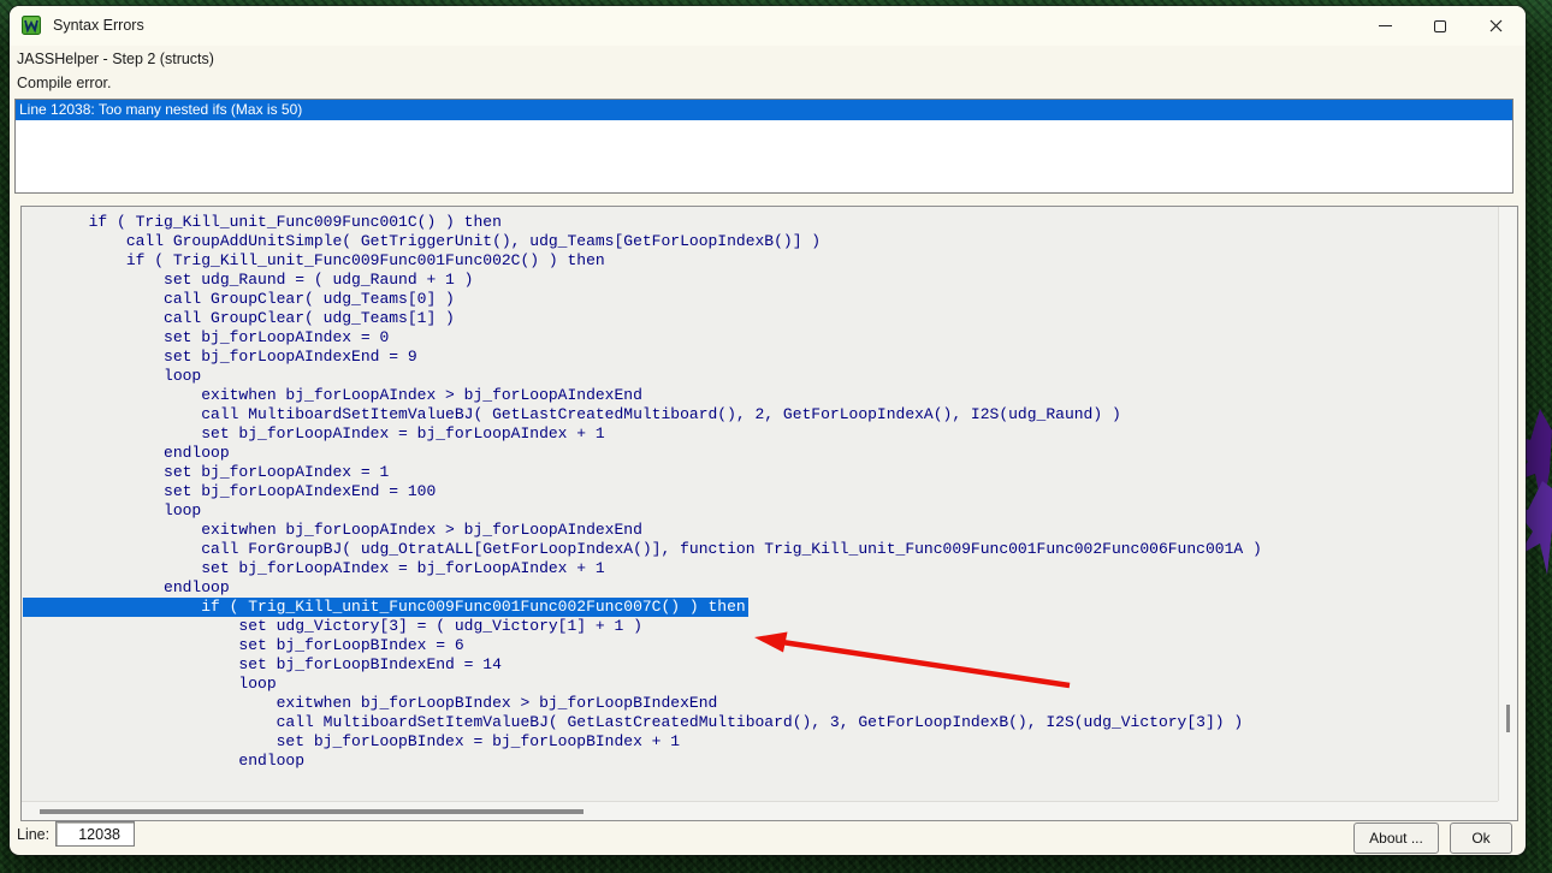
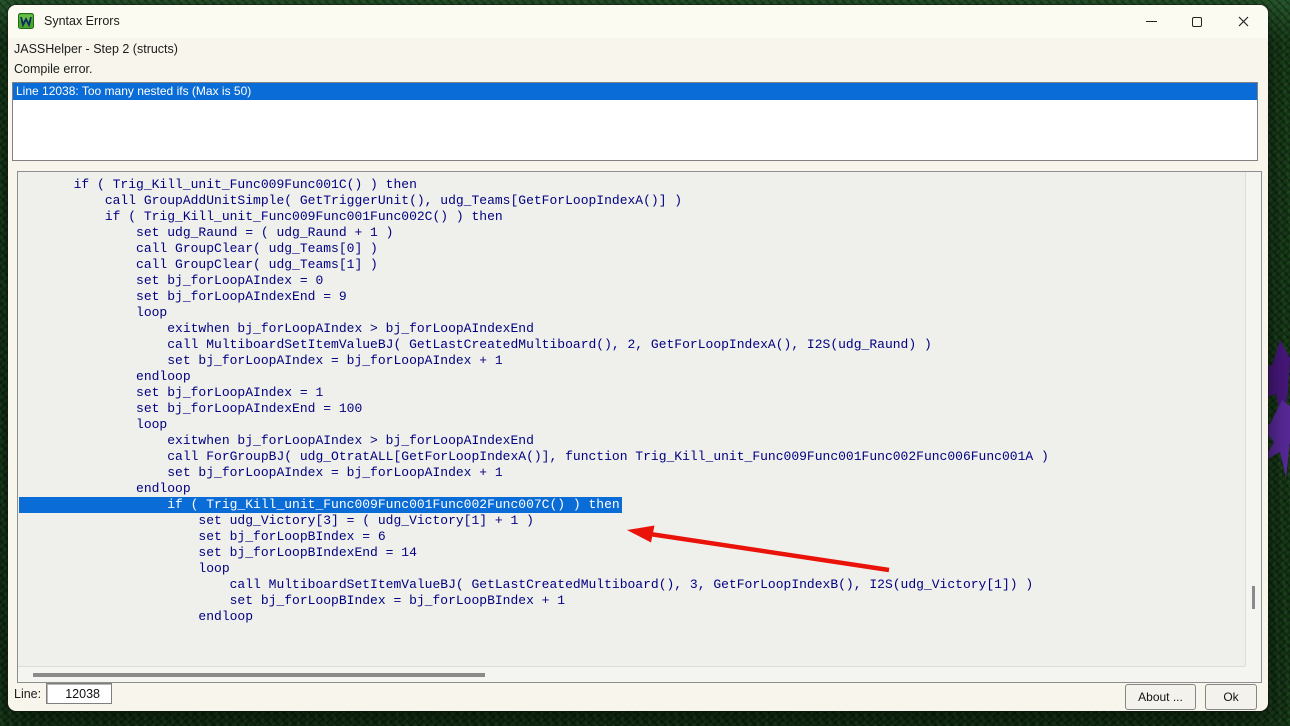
  Syntax Errors
  JASSHelper - Step 2 (structs)
  Compile error.
  Line 12038: Too many nested ifs (Max is 50)
  if ( Trig_Kill_unit_Func009Func001C() ) then
- call GroupAddUnitSimple( GetTriggerUnit(), udg_Teams[GetForLoopIndexB()] )
+ call GroupAddUnitSimple( GetTriggerUnit(), udg_Teams[GetForLoopIndexA()] )
  if ( Trig_Kill_unit_Func009Func001Func002C() ) then
  set udg_Raund = ( udg_Raund + 1 )
  call GroupClear( udg_Teams[0] )
  call GroupClear( udg_Teams[1] )
  set bj_forLoopAIndex = 0
  set bj_forLoopAIndexEnd = 9
  loop
  exitwhen bj_forLoopAIndex > bj_forLoopAIndexEnd
  call MultiboardSetItemValueBJ( GetLastCreatedMultiboard(), 2, GetForLoopIndexA(), I2S(udg_Raund) )
  set bj_forLoopAIndex = bj_forLoopAIndex + 1
  endloop
  set bj_forLoopAIndex = 1
  set bj_forLoopAIndexEnd = 100
  loop
  exitwhen bj_forLoopAIndex > bj_forLoopAIndexEnd
  call ForGroupBJ( udg_OtratALL[GetForLoopIndexA()], function Trig_Kill_unit_Func009Func001Func002Func006Func001A )
  set bj_forLoopAIndex = bj_forLoopAIndex + 1
  endloop
  if ( Trig_Kill_unit_Func009Func001Func002Func007C() ) then
  set udg_Victory[3] = ( udg_Victory[1] + 1 )
  set bj_forLoopBIndex = 6
  set bj_forLoopBIndexEnd = 14
  loop
- exitwhen bj_forLoopBIndex > bj_forLoopBIndexEnd
- call MultiboardSetItemValueBJ( GetLastCreatedMultiboard(), 3, GetForLoopIndexB(), I2S(udg_Victory[3]) )
+ call MultiboardSetItemValueBJ( GetLastCreatedMultiboard(), 3, GetForLoopIndexB(), I2S(udg_Victory[1]) )
  set bj_forLoopBIndex = bj_forLoopBIndex + 1
  endloop
  Line:
  12038
  About ...
  Ok
